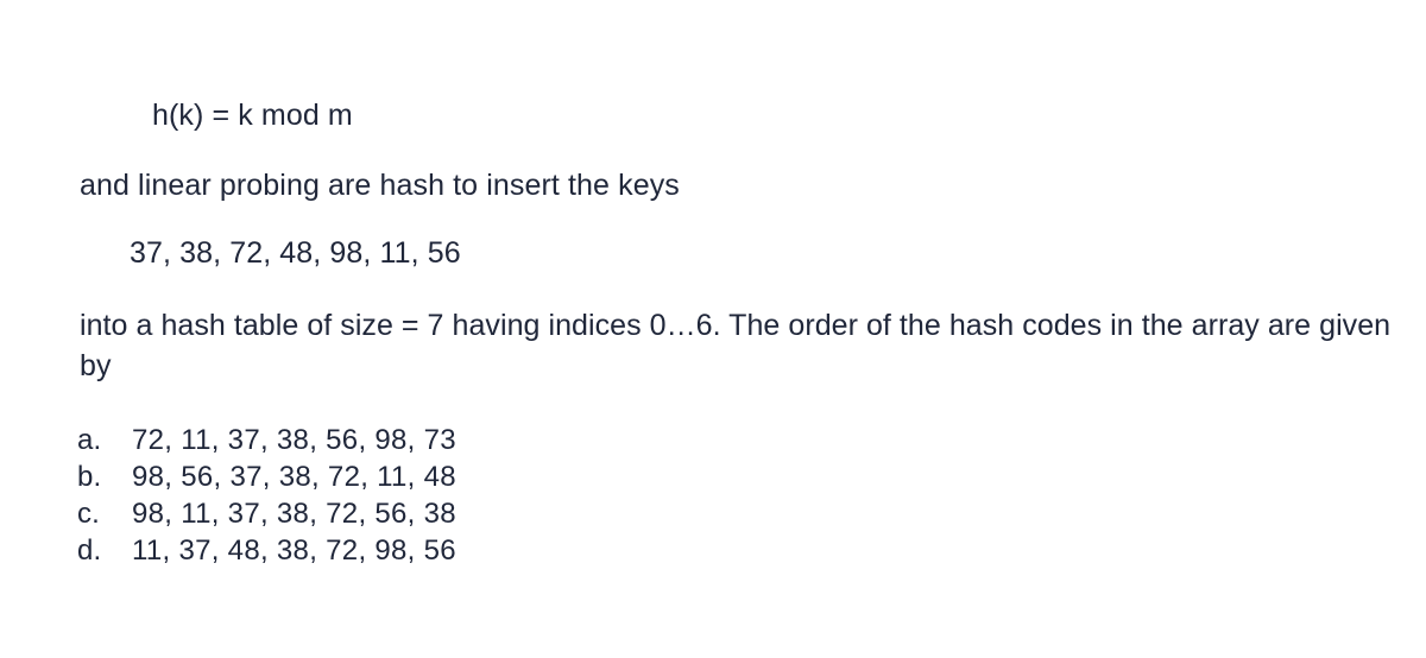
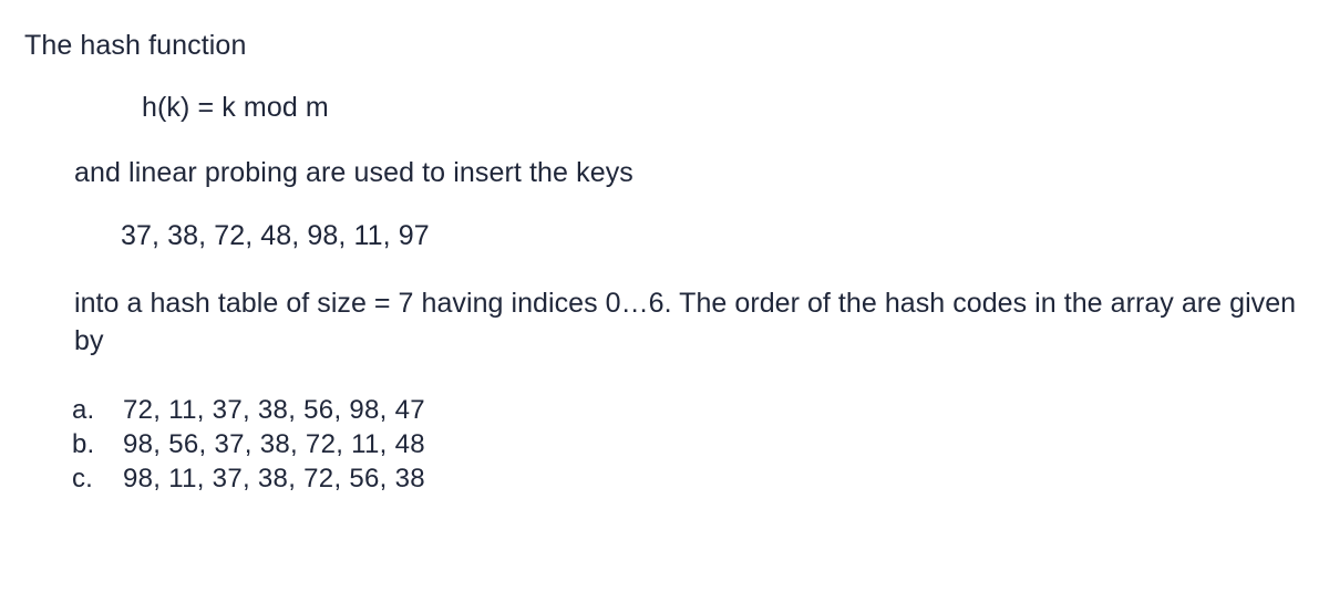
+ The hash function
  h(k) = k mod m
- and linear probing are hash to insert the keys
+ and linear probing are used to insert the keys
- 37, 38, 72, 48, 98, 11, 56
+ 37, 38, 72, 48, 98, 11, 97
  into a hash table of size = 7 having indices 0…6. The order of the hash codes in the array are given by
  a.
- 72, 11, 37, 38, 56, 98, 73
+ 72, 11, 37, 38, 56, 98, 47
  b.
  98, 56, 37, 38, 72, 11, 48
  c.
  98, 11, 37, 38, 72, 56, 38
- d.
- 11, 37, 48, 38, 72, 98, 56
